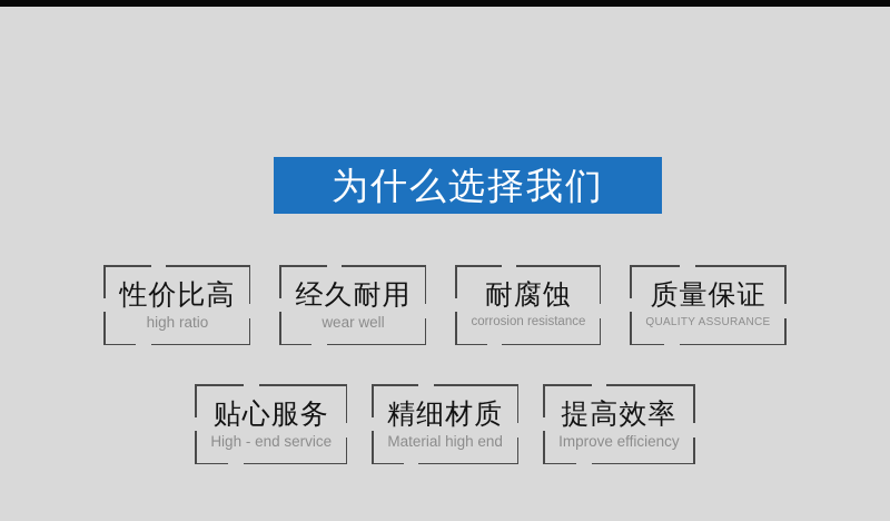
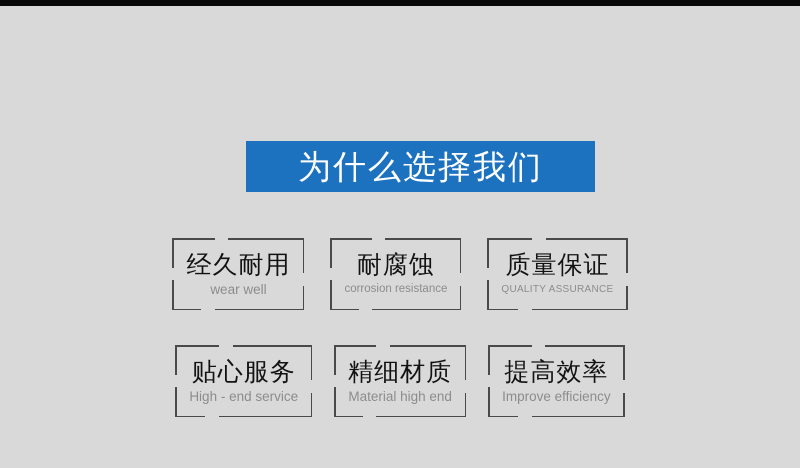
  为什么选择我们
- 性价比高
- high ratio
  经久耐用
  wear well
  耐腐蚀
  corrosion resistance
  质量保证
  QUALITY ASSURANCE
  贴心服务
  High - end service
  精细材质
  Material high end
  提高效率
  Improve efficiency
